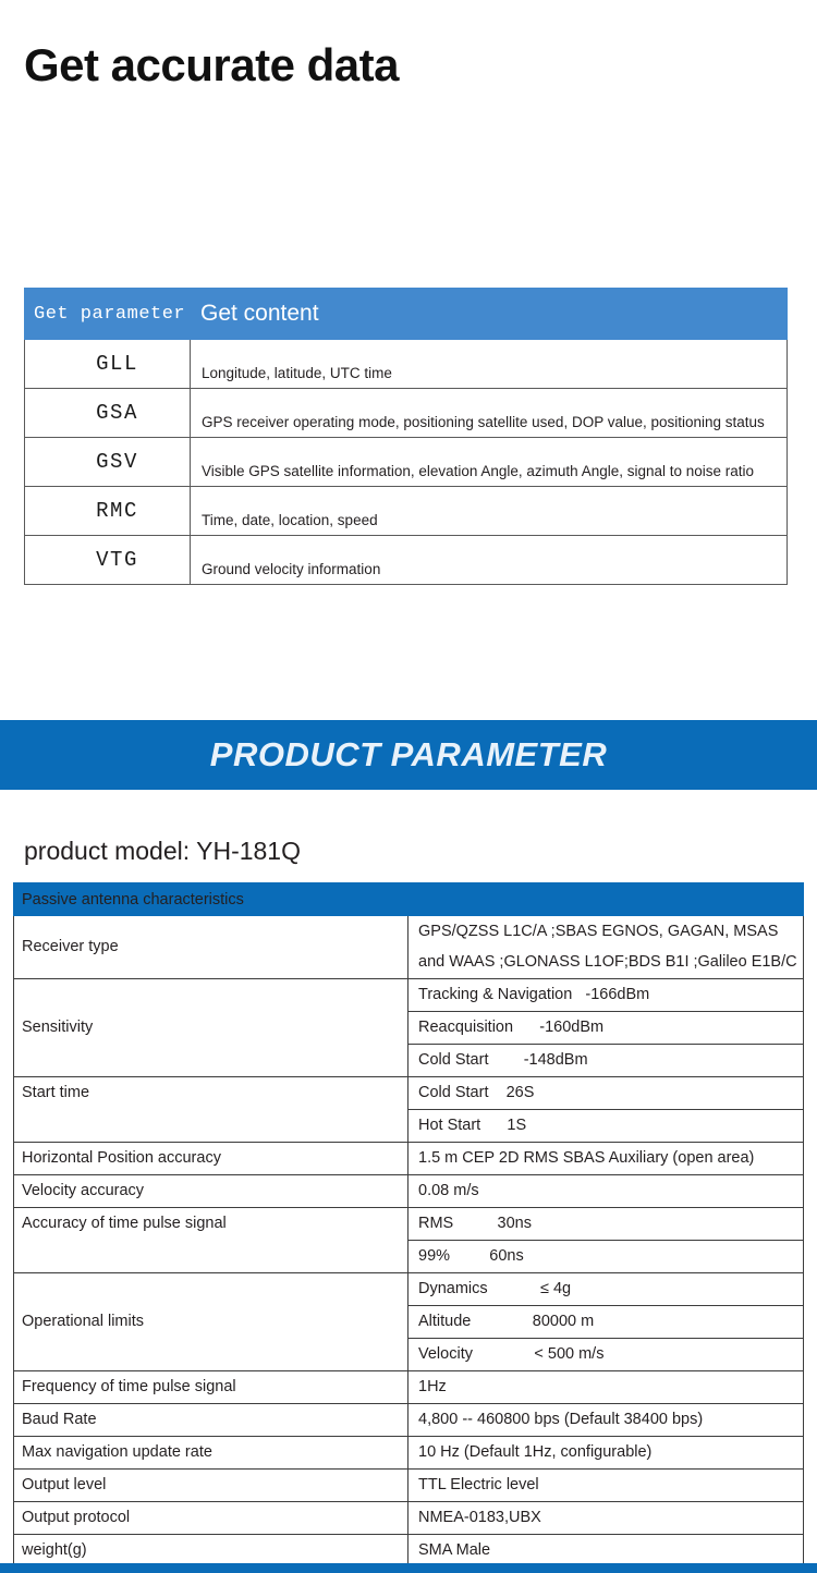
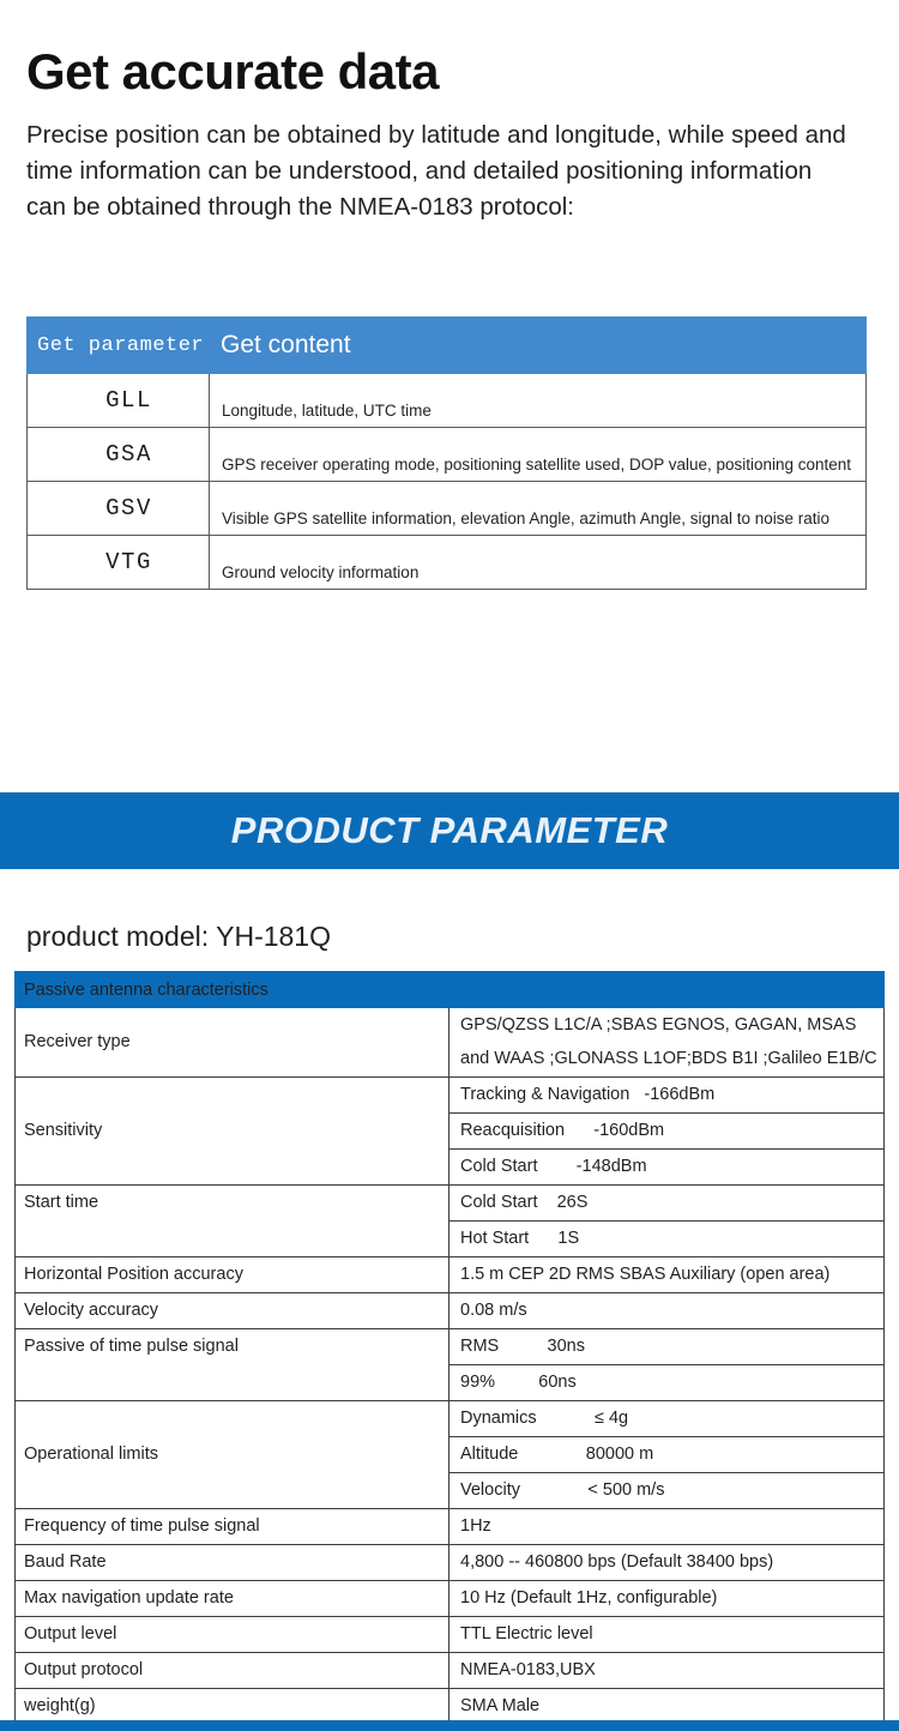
  Get accurate data
+ Precise position can be obtained by latitude and longitude, while speed and time information can be understood, and detailed positioning information can be obtained through the NMEA-0183 protocol:
  Get parameter	Get content
  GLL	Longitude, latitude, UTC time
- GSA	GPS receiver operating mode, positioning satellite used, DOP value, positioning status
+ GSA	GPS receiver operating mode, positioning satellite used, DOP value, positioning content
  GSV	Visible GPS satellite information, elevation Angle, azimuth Angle, signal to noise ratio
- RMC	Time, date, location, speed
  VTG	Ground velocity information
  PRODUCT PARAMETER
  product model: YH-181Q
  Passive antenna characteristics
  Receiver type	GPS/QZSS L1C/A ;SBAS EGNOS, GAGAN, MSAS and WAAS ;GLONASS L1OF;BDS B1I ;Galileo E1B/C
  Sensitivity	Tracking & Navigation -166dBm
  Reacquisition -160dBm
  Cold Start -148dBm
  Start time	Cold Start 26S
  Hot Start 1S
  Horizontal Position accuracy	1.5 m CEP 2D RMS SBAS Auxiliary (open area)
  Velocity accuracy	0.08 m/s
- Accuracy of time pulse signal	RMS 30ns
+ Passive of time pulse signal	RMS 30ns
  99% 60ns
  Operational limits	Dynamics ≤ 4g
  Altitude 80000 m
  Velocity < 500 m/s
  Frequency of time pulse signal	1Hz
  Baud Rate	4,800 -- 460800 bps (Default 38400 bps)
  Max navigation update rate	10 Hz (Default 1Hz, configurable)
  Output level	TTL Electric level
  Output protocol	NMEA-0183,UBX
  weight(g)	SMA Male
